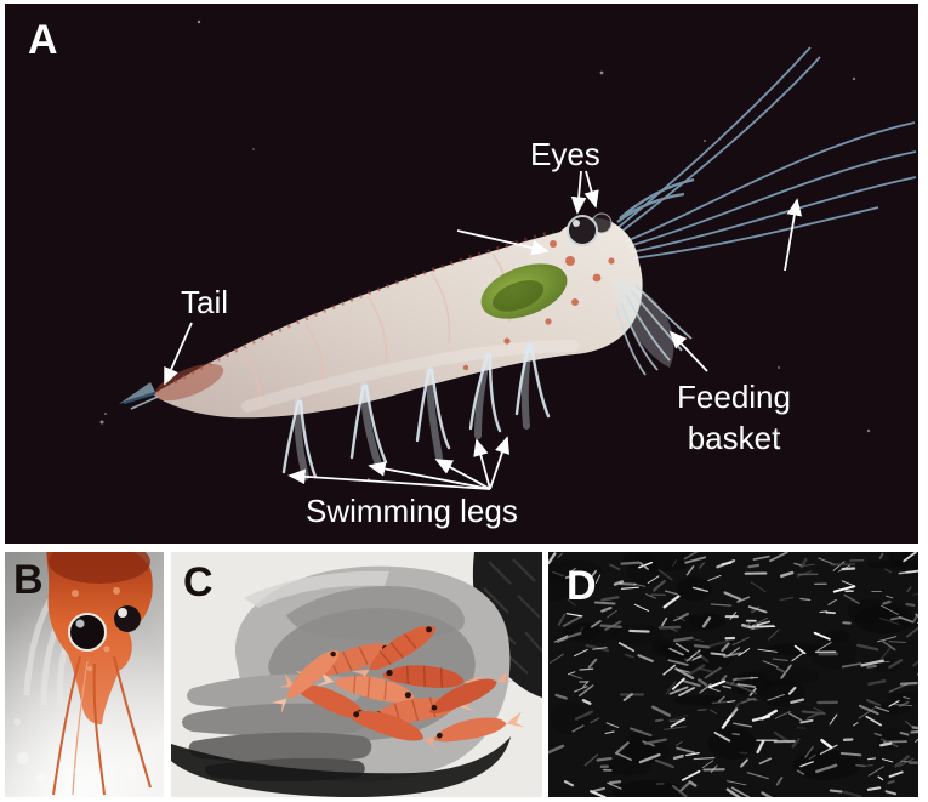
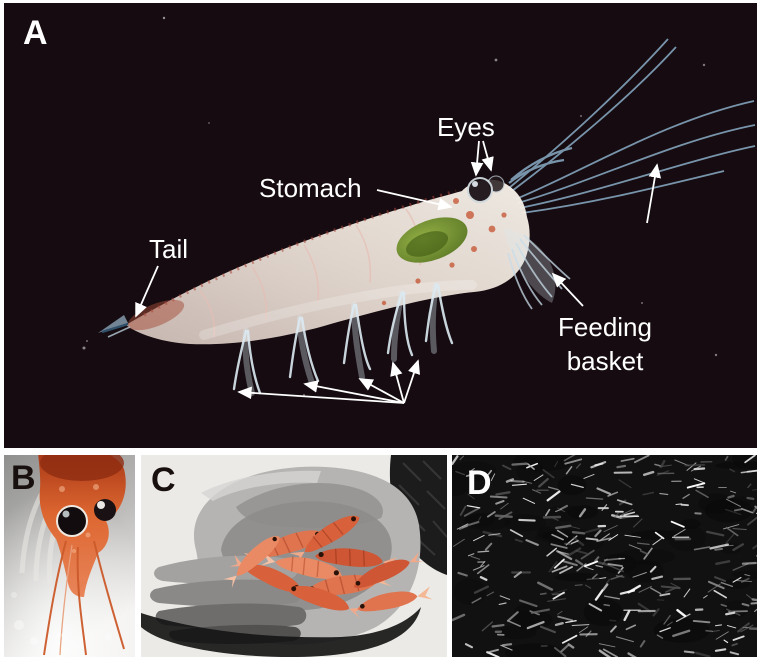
  A
  Eyes
+ Stomach
  Tail
  Feeding basket
- Swimming legs
  B
  C
  D
